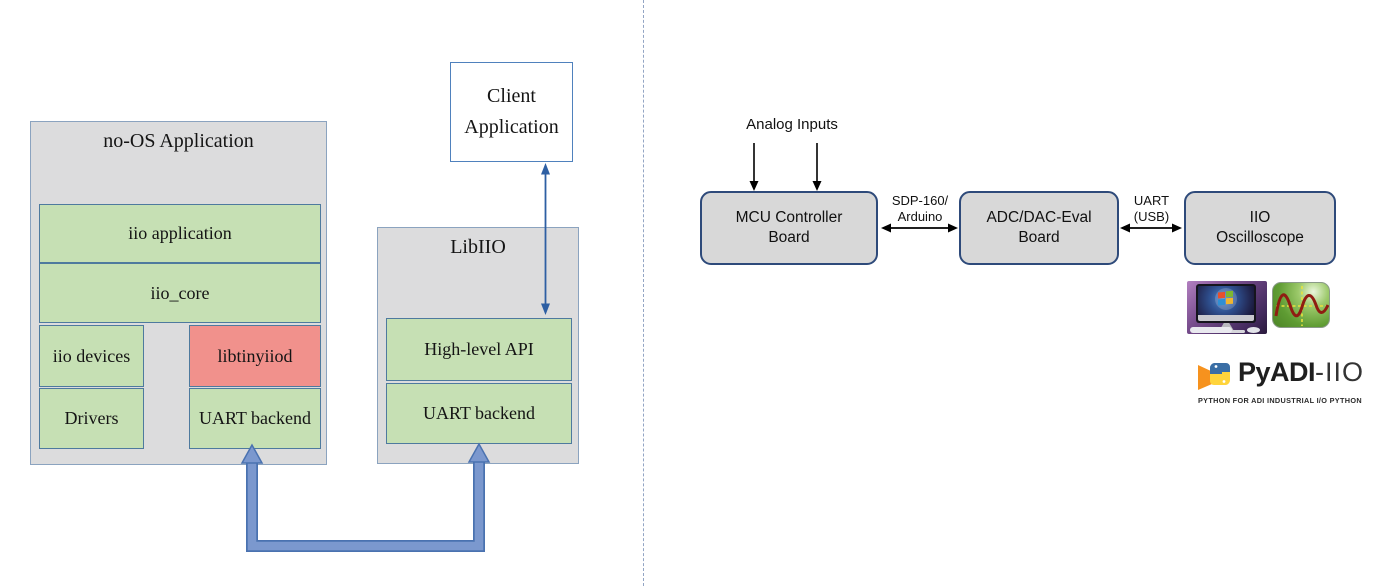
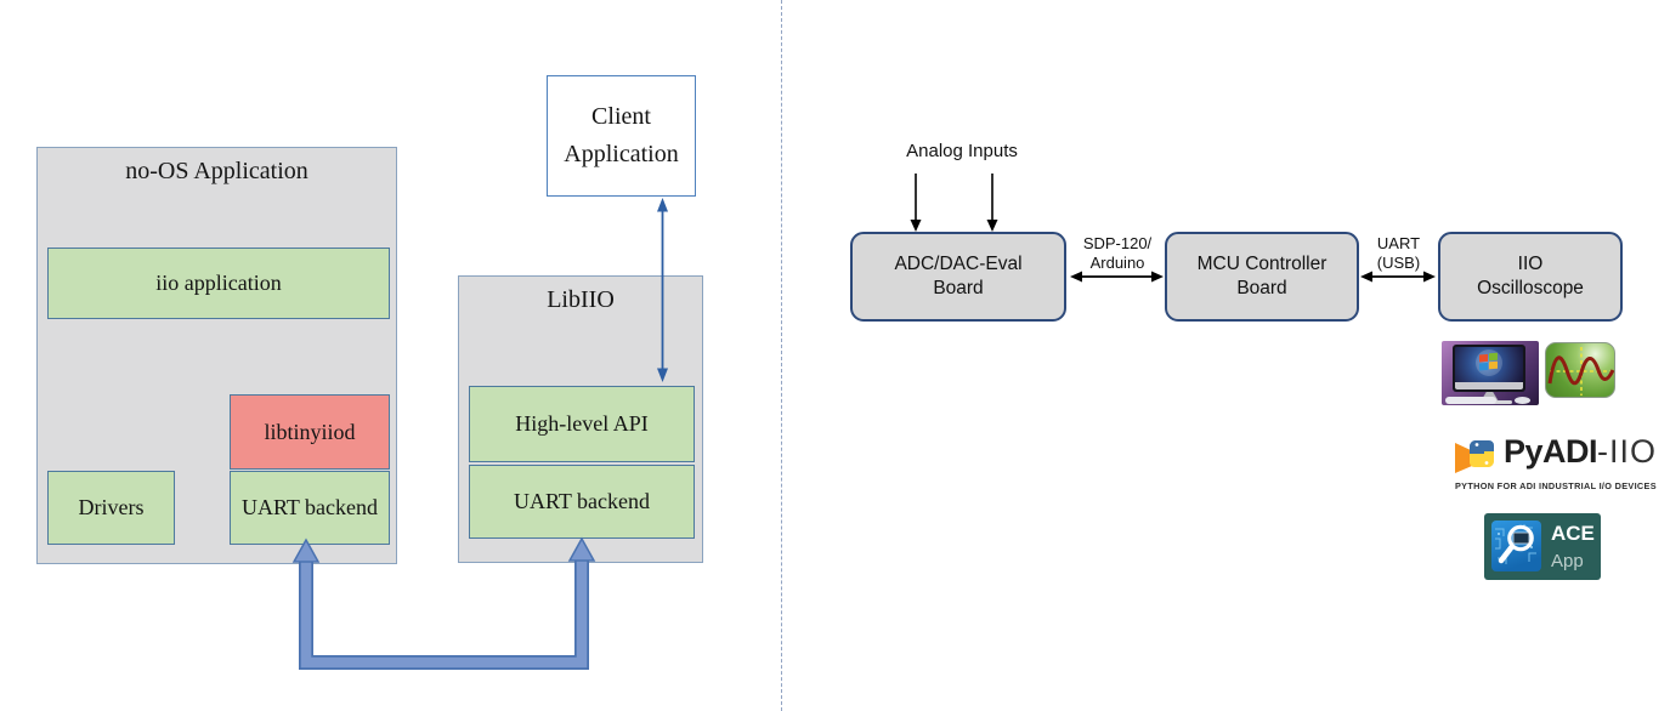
  no-OS Application
  iio application
- iio_core
- iio devices
  libtinyiiod
  Drivers
  UART backend
  Client
  Application
  LibIIO
  High-level API
  UART backend
  Analog Inputs
- MCU Controller
+ ADC/DAC-Eval
  Board
- SDP-160/
+ SDP-120/
  Arduino
- ADC/DAC-Eval
+ MCU Controller
  Board
  UART
  (USB)
  IIO
  Oscilloscope
  PyADI
  -IIO
- PYTHON FOR ADI INDUSTRIAL I/O PYTHON
+ PYTHON FOR ADI INDUSTRIAL I/O DEVICES
+ ACE
+ App
